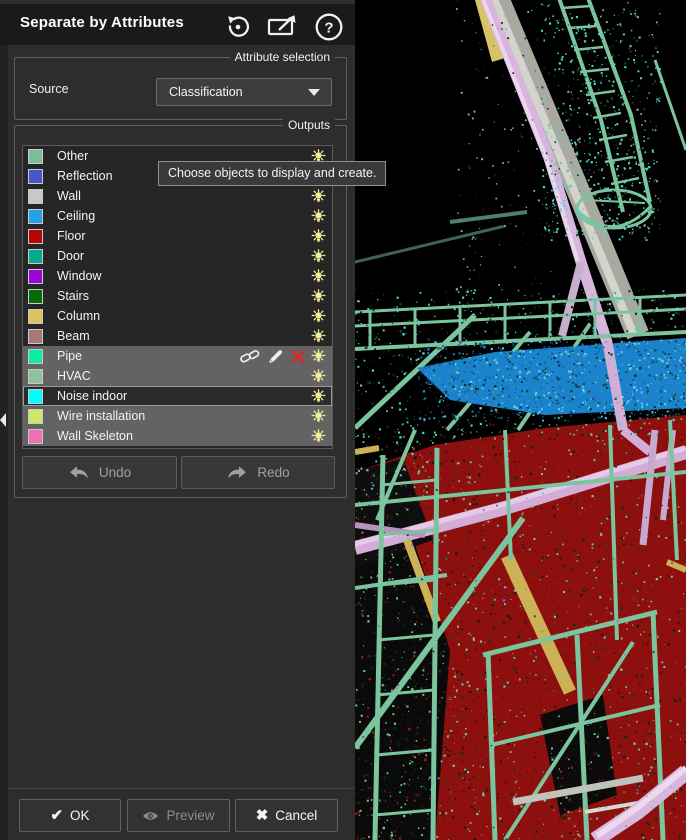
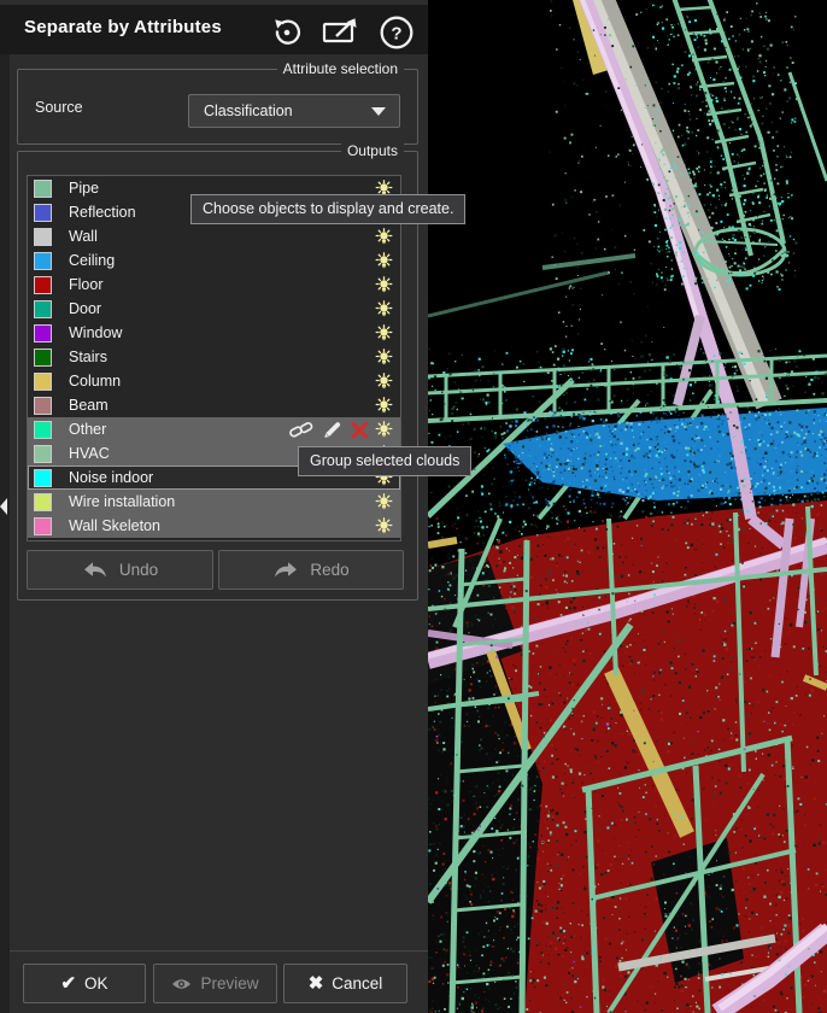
  Separate by Attributes
  ?
  Attribute selection
  Source
  Classification
  Outputs
- Other
+ Pipe
  Reflection
  Wall
  Ceiling
  Floor
  Door
  Window
  Stairs
  Column
  Beam
- Pipe
+ Other
  HVAC
  Noise indoor
  Wire installation
  Wall Skeleton
  Undo
  Redo
  ✔
  OK
  Preview
  ✖
  Cancel
  Choose objects to display and create.
+ Group selected clouds
